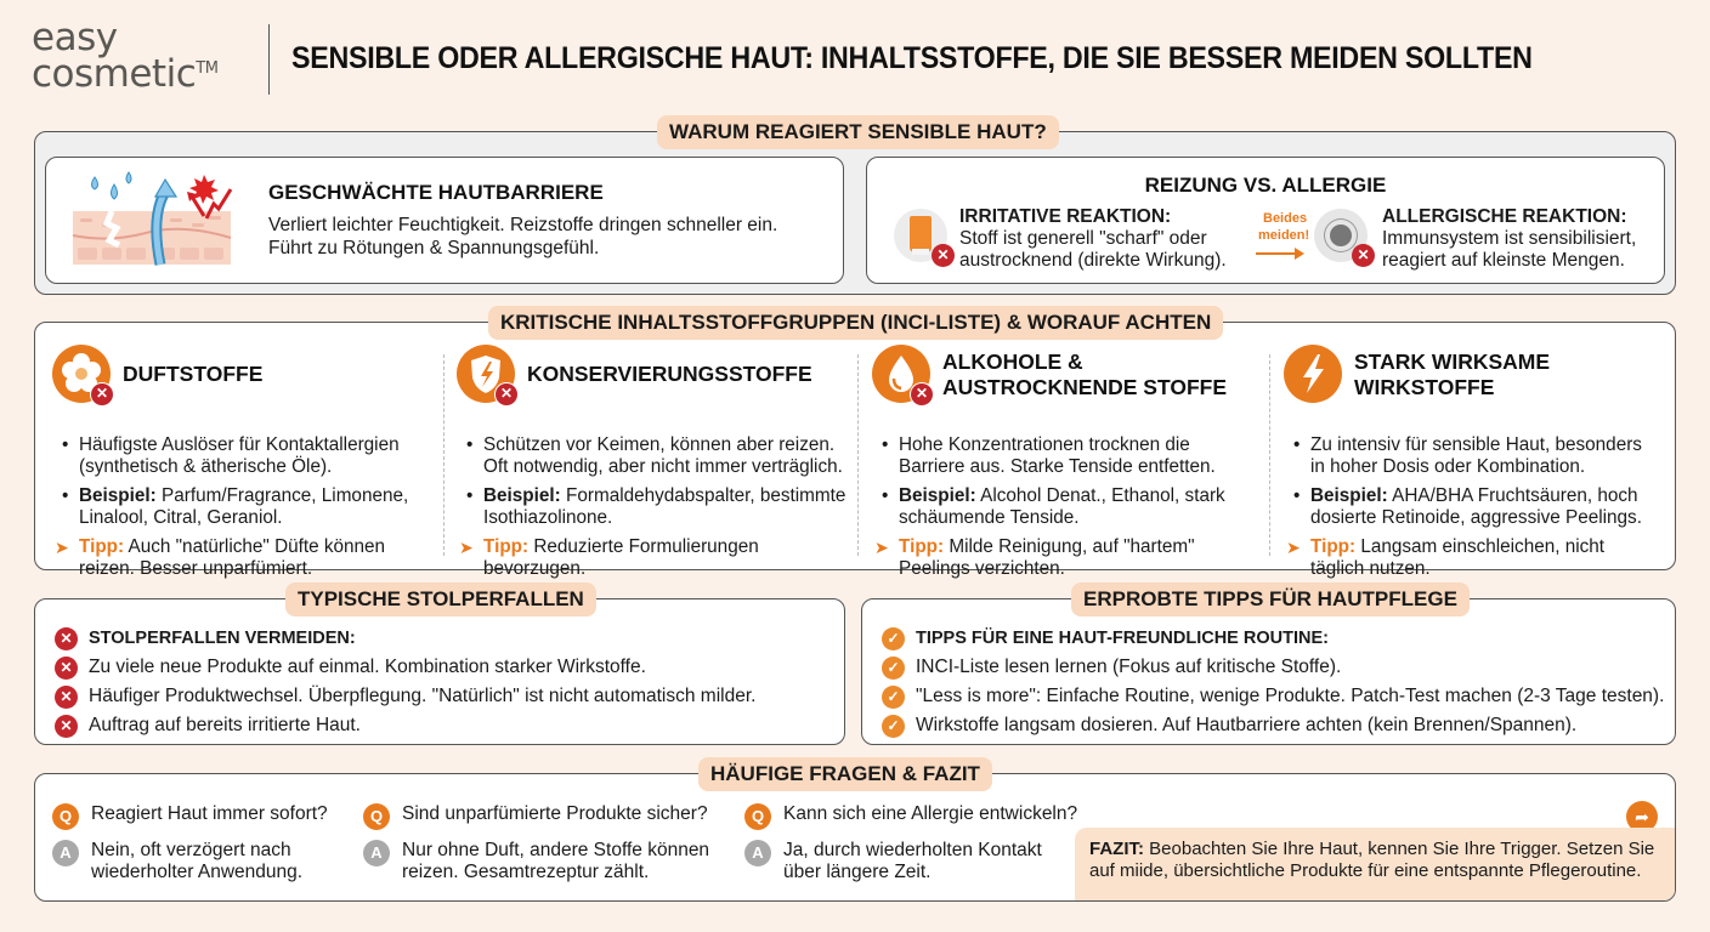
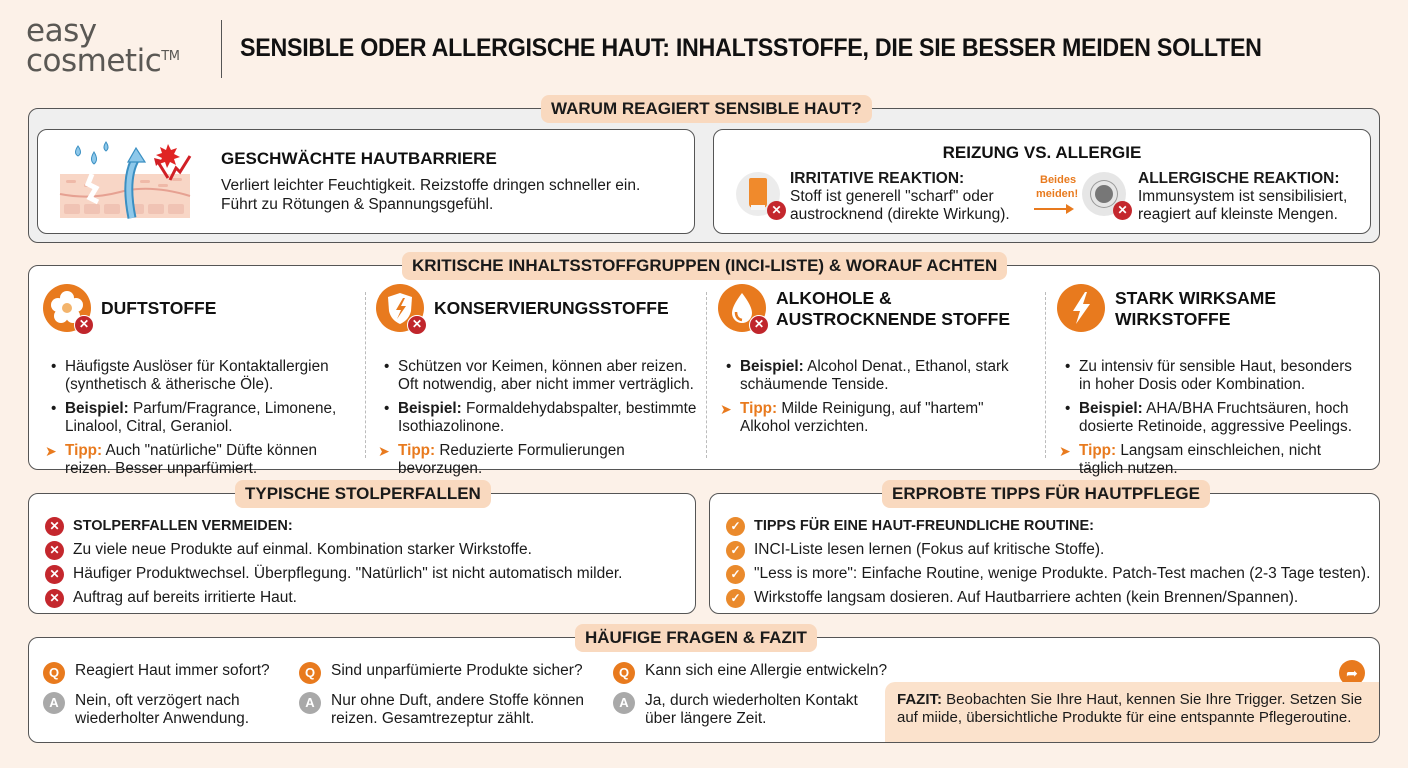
  easy
  cosmeticTM
  SENSIBLE ODER ALLERGISCHE HAUT: INHALTSSTOFFE, DIE SIE BESSER MEIDEN SOLLTEN
  WARUM REAGIERT SENSIBLE HAUT?
  GESCHWÄCHTE HAUTBARRIERE
  Verliert leichter Feuchtigkeit. Reizstoffe dringen schneller ein.
  Führt zu Rötungen & Spannungsgefühl.
  REIZUNG VS. ALLERGIE
  ✕
  IRRITATIVE REAKTION:
  Stoff ist generell "scharf" oder
  austrocknend (direkte Wirkung).
  Beides
  meiden!
  ✕
  ALLERGISCHE REAKTION:
  Immunsystem ist sensibilisiert,
  reagiert auf kleinste Mengen.
  KRITISCHE INHALTSSTOFFGRUPPEN (INCI-LISTE) & WORAUF ACHTEN
  ✕
  DUFTSTOFFE
  Häufigste Auslöser für Kontaktallergien (synthetisch & ätherische Öle).
  Beispiel: Parfum/Fragrance, Limonene, Linalool, Citral, Geraniol.
  Tipp: Auch "natürliche" Düfte können reizen. Besser unparfümiert.
  ✕
  KONSERVIERUNGSSTOFFE
  Schützen vor Keimen, können aber reizen. Oft notwendig, aber nicht immer verträglich.
  Beispiel: Formaldehydabspalter, bestimmte Isothiazolinone.
  Tipp: Reduzierte Formulierungen bevorzugen.
  ✕
  ALKOHOLE &
  AUSTROCKNENDE STOFFE
- Hohe Konzentrationen trocknen die Barriere aus. Starke Tenside entfetten.
  Beispiel: Alcohol Denat., Ethanol, stark schäumende Tenside.
- Tipp: Milde Reinigung, auf "hartem" Peelings verzichten.
+ Tipp: Milde Reinigung, auf "hartem" Alkohol verzichten.
  STARK WIRKSAME
  WIRKSTOFFE
  Zu intensiv für sensible Haut, besonders in hoher Dosis oder Kombination.
  Beispiel: AHA/BHA Fruchtsäuren, hoch dosierte Retinoide, aggressive Peelings.
  Tipp: Langsam einschleichen, nicht täglich nutzen.
  TYPISCHE STOLPERFALLEN
  ✕
  STOLPERFALLEN VERMEIDEN:
  ✕
  Zu viele neue Produkte auf einmal. Kombination starker Wirkstoffe.
  ✕
  Häufiger Produktwechsel. Überpflegung. "Natürlich" ist nicht automatisch milder.
  ✕
  Auftrag auf bereits irritierte Haut.
  ERPROBTE TIPPS FÜR HAUTPFLEGE
  ✓
  TIPPS FÜR EINE HAUT-FREUNDLICHE ROUTINE:
  ✓
  INCI-Liste lesen lernen (Fokus auf kritische Stoffe).
  ✓
  "Less is more": Einfache Routine, wenige Produkte. Patch-Test machen (2-3 Tage testen).
  ✓
  Wirkstoffe langsam dosieren. Auf Hautbarriere achten (kein Brennen/Spannen).
  HÄUFIGE FRAGEN & FAZIT
  Q
  Reagiert Haut immer sofort?
  A
  Nein, oft verzögert nach wiederholter Anwendung.
  Q
  Sind unparfümierte Produkte sicher?
  A
  Nur ohne Duft, andere Stoffe können reizen. Gesamtrezeptur zählt.
  Q
  Kann sich eine Allergie entwickeln?
  A
  Ja, durch wiederholten Kontakt über längere Zeit.
  ➦
  FAZIT: Beobachten Sie Ihre Haut, kennen Sie Ihre Trigger. Setzen Sie auf miide, übersichtliche Produkte für eine entspannte Pflegeroutine.
